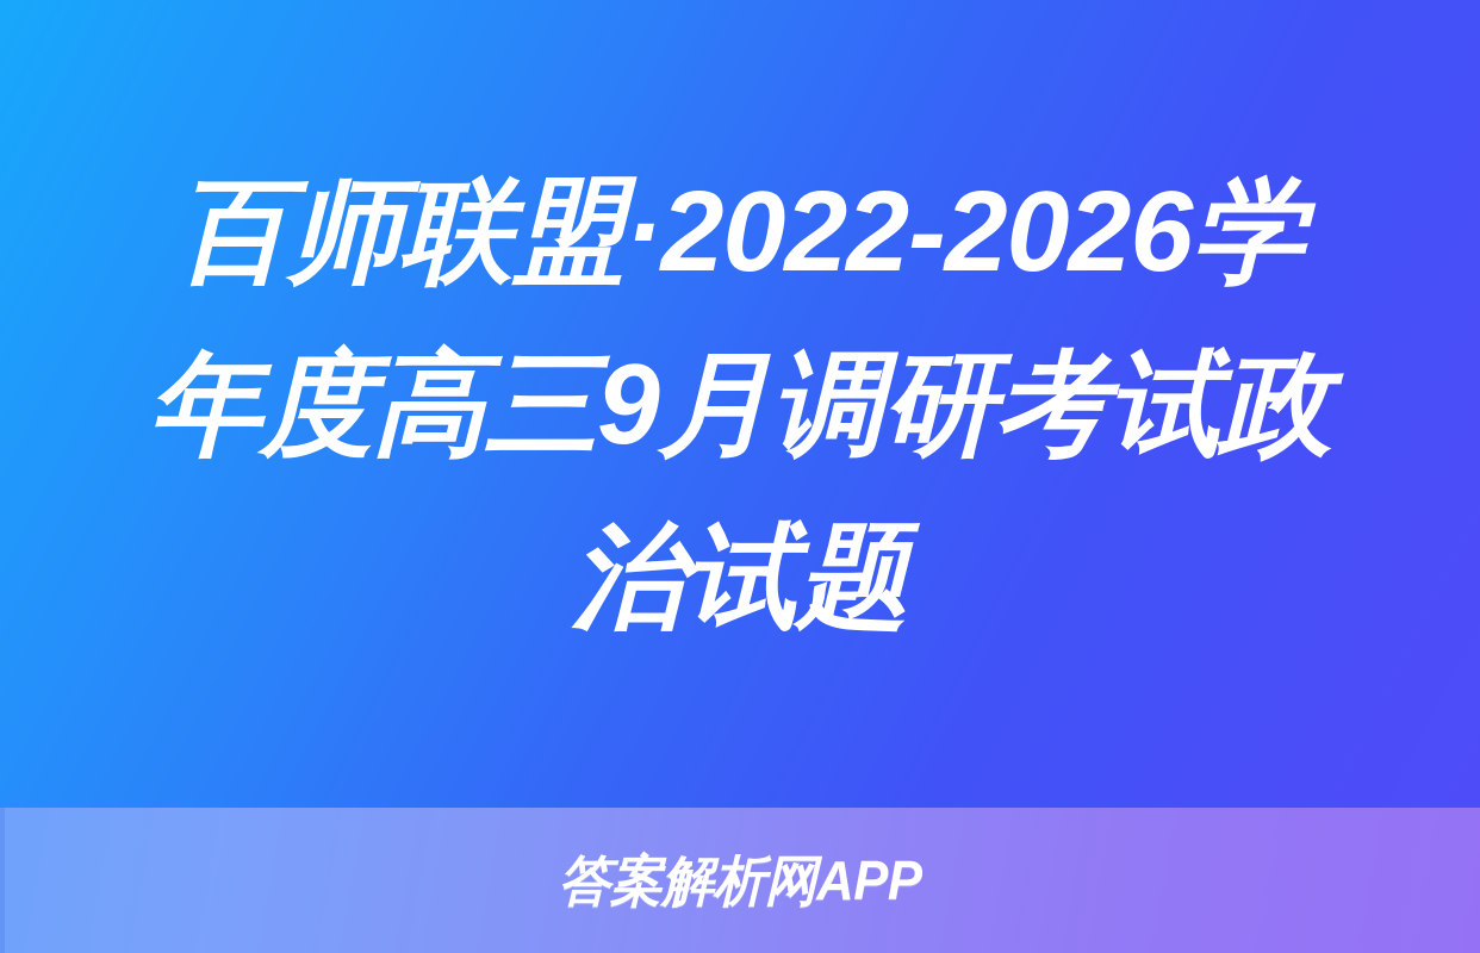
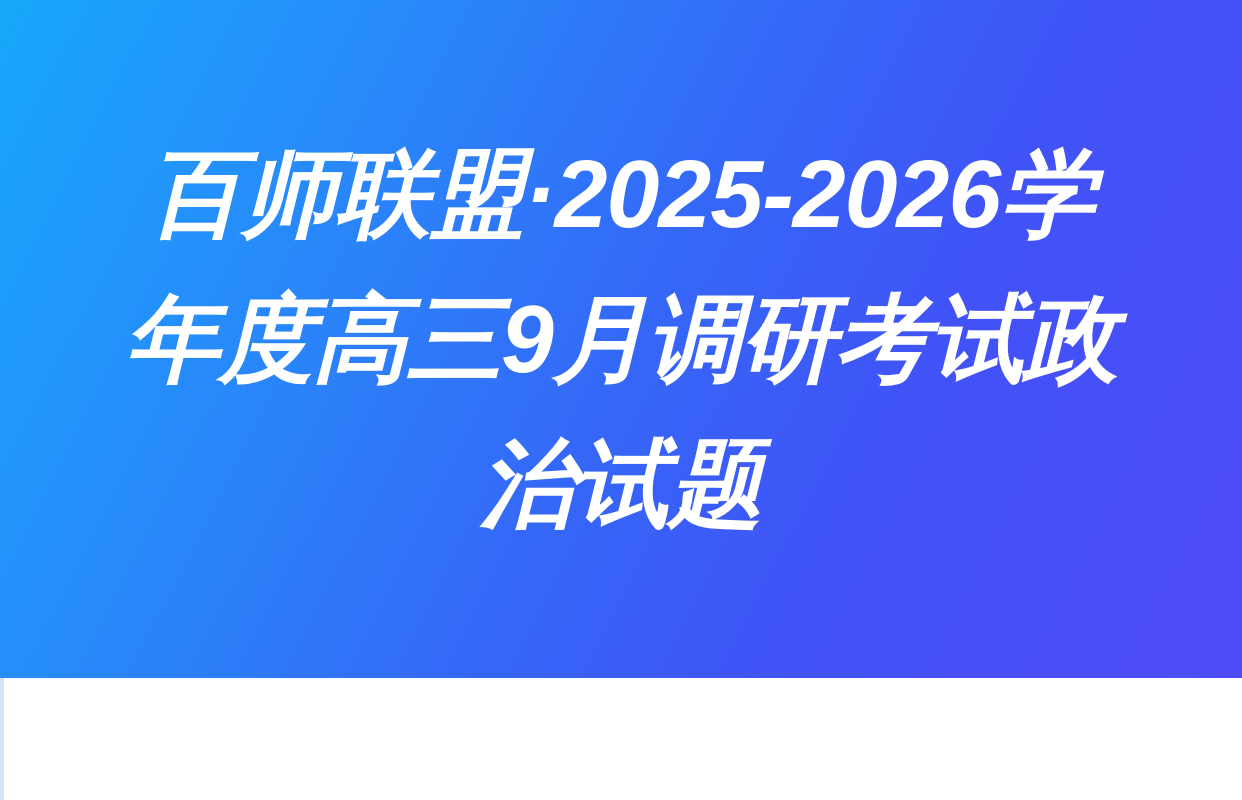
- 百师联盟·2022-2026学
+ 百师联盟·2025-2026学
  年度高三9月调研考试政
  治试题
- 答案解析网APP
